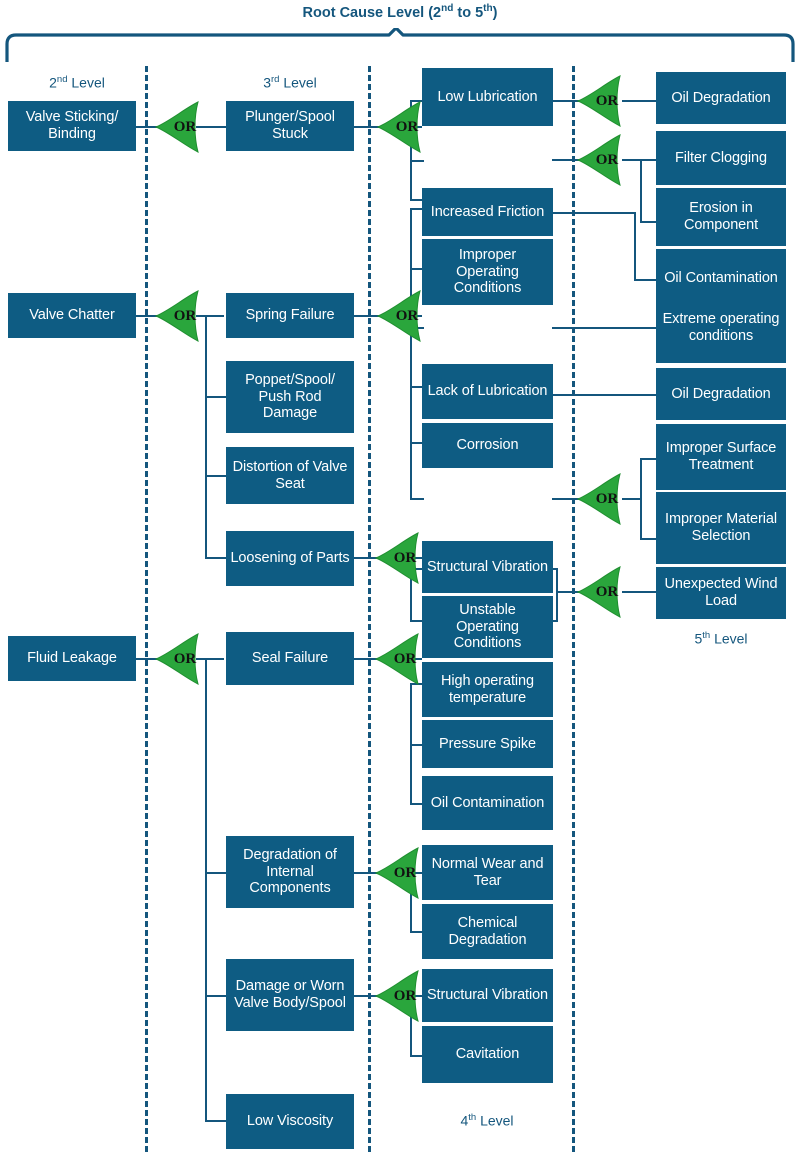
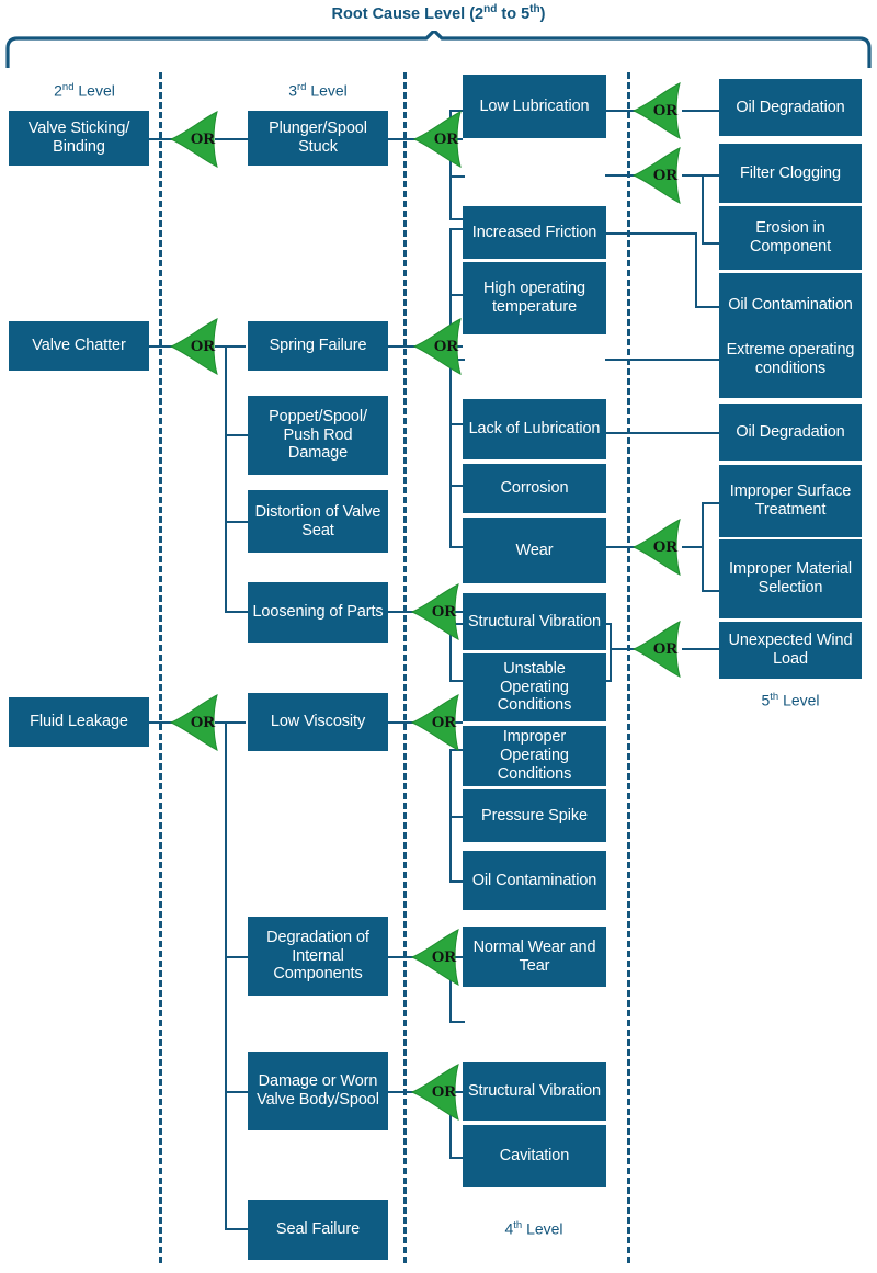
  Root Cause Level (2nd to 5th)
  2nd Level
  3rd Level
  4th Level
  5th Level
  Valve Sticking/ Binding
  Valve Chatter
  Fluid Leakage
  Plunger/Spool Stuck
  Spring Failure
  Poppet/Spool/ Push Rod Damage
  Distortion of Valve Seat
  Loosening of Parts
- Seal Failure
+ Low Viscosity
  Degradation of Internal Components
  Damage or Worn Valve Body/Spool
- Low Viscosity
+ Seal Failure
  Low Lubrication
  Increased Friction
- Improper Operating Conditions
+ High operating temperature
  Lack of Lubrication
  Corrosion
+ Wear
  Structural Vibration
  Unstable Operating Conditions
- High operating temperature
+ Improper Operating Conditions
  Pressure Spike
  Oil Contamination
  Normal Wear and Tear
- Chemical Degradation
  Structural Vibration
  Cavitation
  Oil Degradation
  Filter Clogging
  Erosion in Component
  Oil Contamination
  Extreme operating conditions
  Oil Degradation
  Improper Surface Treatment
  Improper Material Selection
  Unexpected Wind Load
  OR
  OR
  OR
  OR
  OR
  OR
  OR
  OR
  OR
  OR
  OR
  OR
  OR
